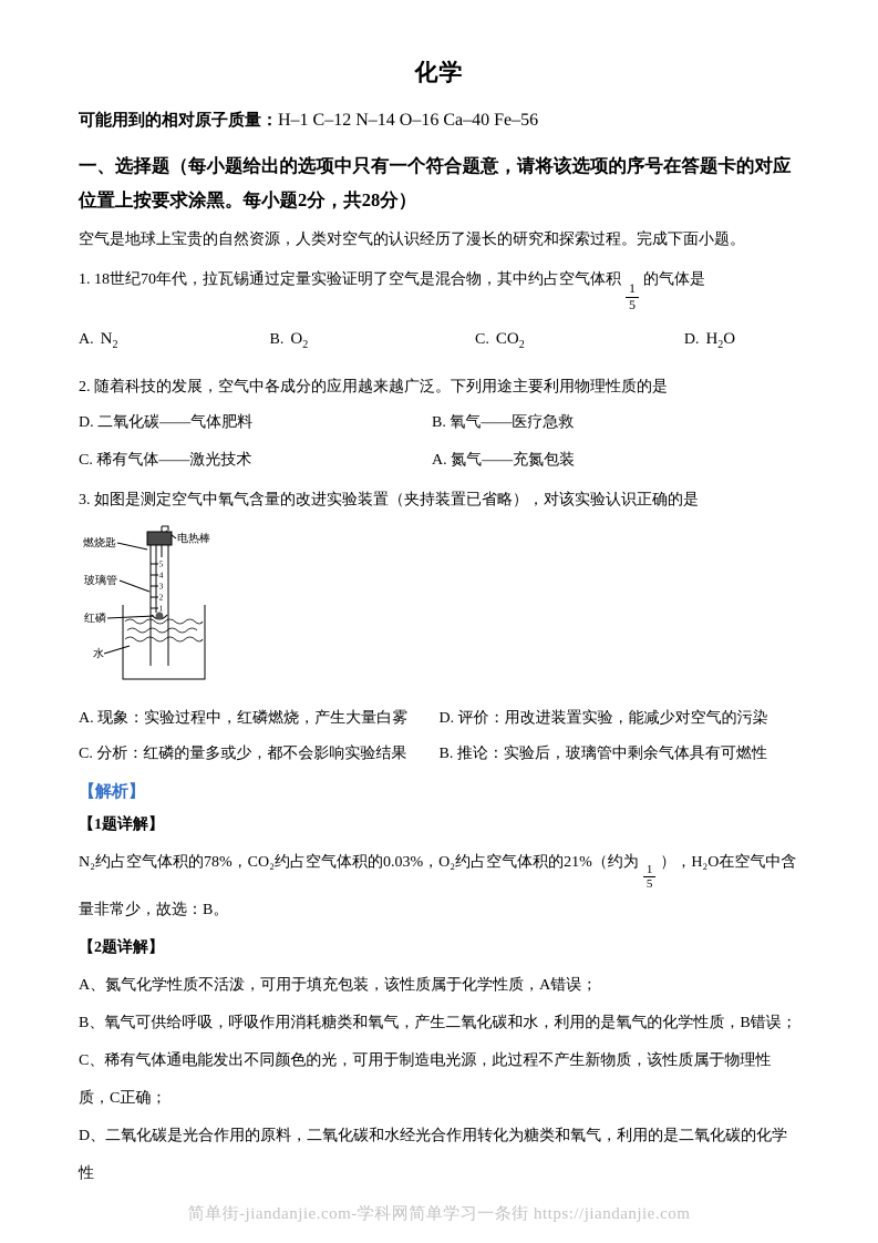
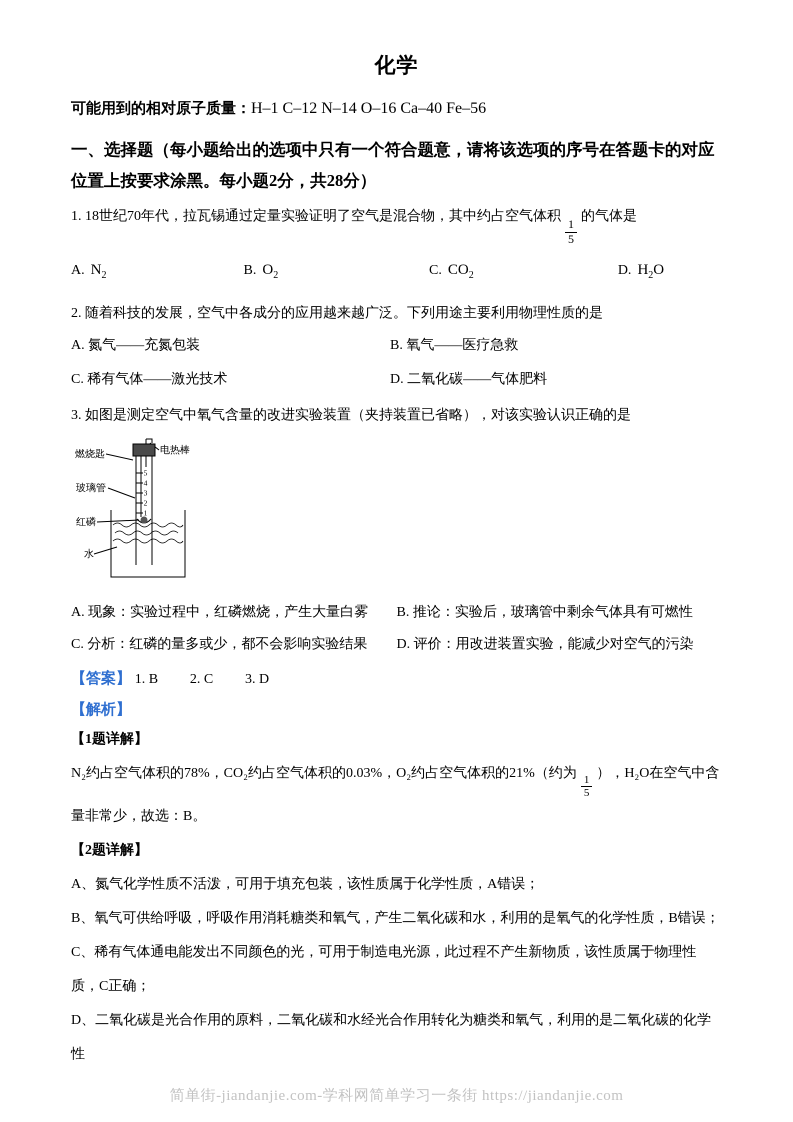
  化学
  可能用到的相对原子质量：H–1 C–12 N–14 O–16 Ca–40 Fe–56
  一、选择题（每小题给出的选项中只有一个符合题意，请将该选项的序号在答题卡的对应位置上按要求涂黑。每小题2分，共28分）
- 空气是地球上宝贵的自然资源，人类对空气的认识经历了漫长的研究和探索过程。完成下面小题。
  1. 18世纪70年代，拉瓦锡通过定量实验证明了空气是混合物，其中约占空气体积
  1
  5
  的气体是
  A. N2
  B. O2
  C. CO2
  D. H2O
  2. 随着科技的发展，空气中各成分的应用越来越广泛。下列用途主要利用物理性质的是
- D. 二氧化碳——气体肥料
+ A. 氮气——充氮包装
  B. 氧气——医疗急救
  C. 稀有气体——激光技术
- A. 氮气——充氮包装
+ D. 二氧化碳——气体肥料
  3. 如图是测定空气中氧气含量的改进实验装置（夹持装置已省略），对该实验认识正确的是
  燃烧匙
  电热棒
  玻璃管
  红磷
  水
  5
  4
  3
  2
  1
  A. 现象：实验过程中，红磷燃烧，产生大量白雾
- D. 评价：用改进装置实验，能减少对空气的污染
+ B. 推论：实验后，玻璃管中剩余气体具有可燃性
  C. 分析：红磷的量多或少，都不会影响实验结果
- B. 推论：实验后，玻璃管中剩余气体具有可燃性
+ D. 评价：用改进装置实验，能减少对空气的污染
+ 【答案】 1. B 2. C 3. D
  【解析】
  【1题详解】
  N₂约占空气体积的78%，CO₂约占空气体积的0.03%，O₂约占空气体积的21%（约为
  1
  5
  ），H₂O在空气中含量非常少，故选：B。
  【2题详解】
  A、氮气化学性质不活泼，可用于填充包装，该性质属于化学性质，A错误；
  B、氧气可供给呼吸，呼吸作用消耗糖类和氧气，产生二氧化碳和水，利用的是氧气的化学性质，B错误；
  C、稀有气体通电能发出不同颜色的光，可用于制造电光源，此过程不产生新物质，该性质属于物理性质，C正确；
  D、二氧化碳是光合作用的原料，二氧化碳和水经光合作用转化为糖类和氧气，利用的是二氧化碳的化学性
  简单街-jiandanjie.com-学科网简单学习一条街 https://jiandanjie.com
